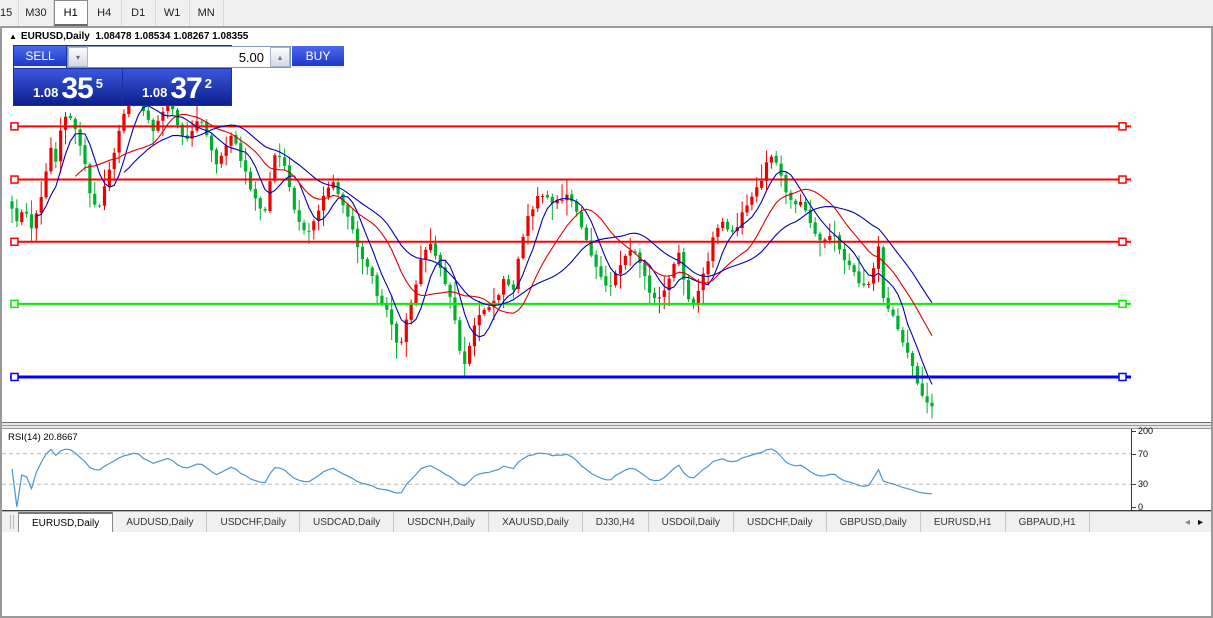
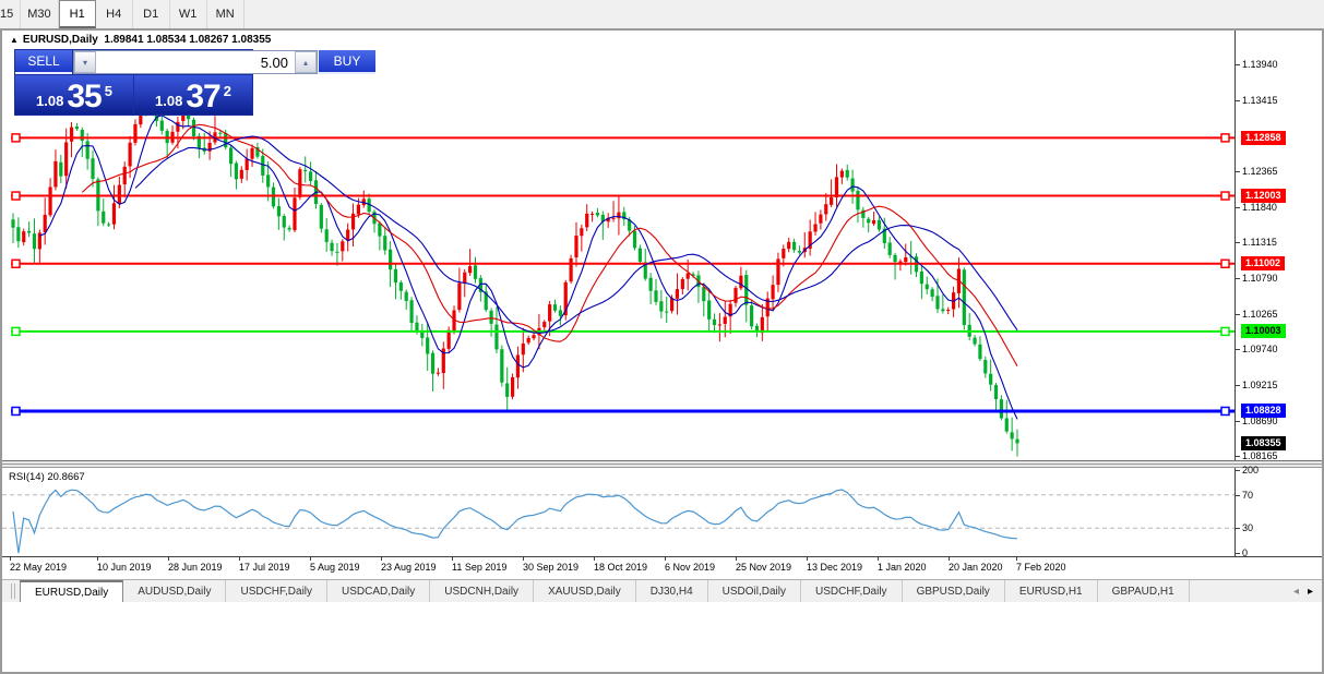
  15
  M30
  H1
  H4
  D1
  W1
  MN
- ▲ EURUSD,Daily 1.08478 1.08534 1.08267 1.08355
+ ▲ EURUSD,Daily 1.89841 1.08534 1.08267 1.08355
  SELL
  ▾
  5.00
  ▴
  BUY
  1.08
  35
  5
  1.08
  37
  2
+ 1.13940
+ 1.13415
+ 1.12365
+ 1.11840
+ 1.11315
+ 1.10790
+ 1.10265
+ 1.09740
+ 1.09215
+ 1.08690
+ 1.08165
+ 1.12858
+ 1.12003
+ 1.11002
+ 1.10003
+ 1.08828
+ 1.08355
  RSI(14) 20.8667
  200
  70
  30
  0
+ 22 May 2019
+ 10 Jun 2019
+ 28 Jun 2019
+ 17 Jul 2019
+ 5 Aug 2019
+ 23 Aug 2019
+ 11 Sep 2019
+ 30 Sep 2019
+ 18 Oct 2019
+ 6 Nov 2019
+ 25 Nov 2019
+ 13 Dec 2019
+ 1 Jan 2020
+ 20 Jan 2020
+ 7 Feb 2020
  EURUSD,Daily
  AUDUSD,Daily
  USDCHF,Daily
  USDCAD,Daily
  USDCNH,Daily
  XAUUSD,Daily
  DJ30,H4
  USDOil,Daily
  USDCHF,Daily
  GBPUSD,Daily
  EURUSD,H1
  GBPAUD,H1
  ◂
  ▸
